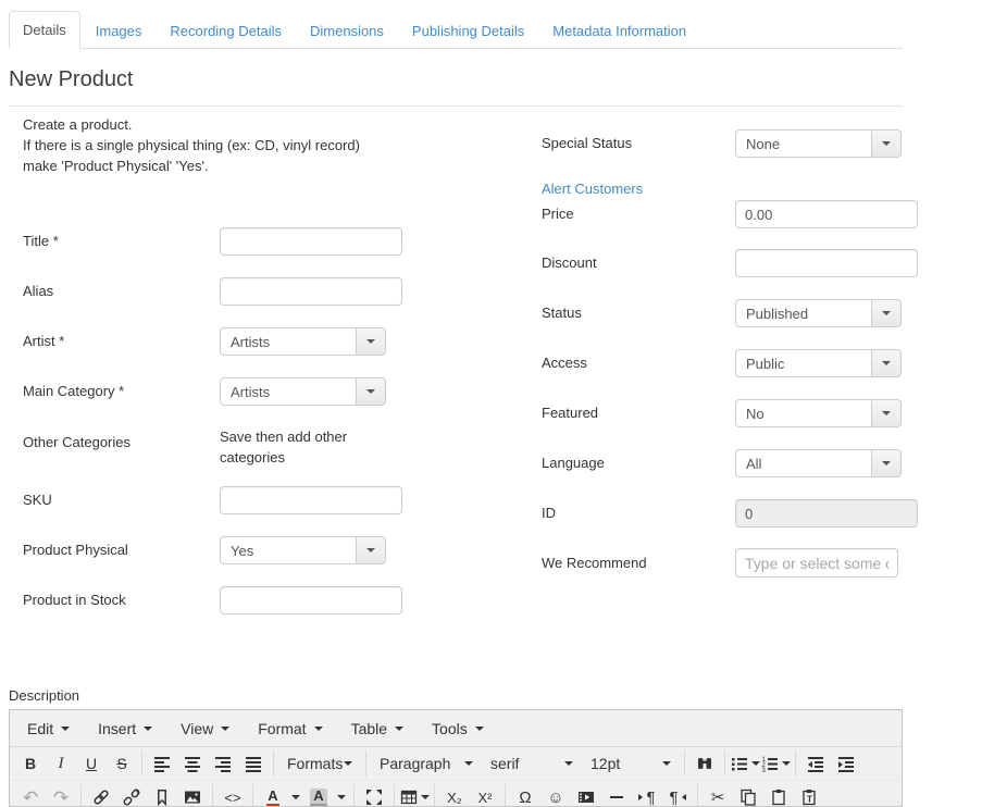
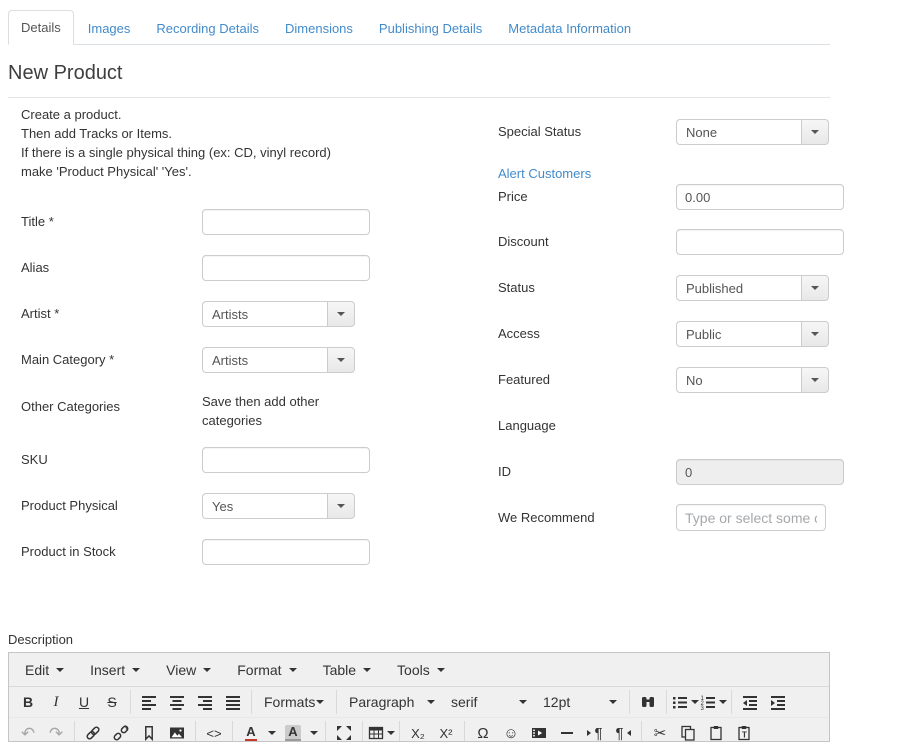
  Details
  Images
  Recording Details
  Dimensions
  Publishing Details
  Metadata Information
  New Product
  Create a product.
+ Then add Tracks or Items.
  If there is a single physical thing (ex: CD, vinyl record)
  make 'Product Physical' 'Yes'.
  Title *
  Alias
  Artist *
  Artists
  Main Category *
  Artists
  Other Categories
  Save then add other categories
  SKU
  Product Physical
  Yes
  Product in Stock
  Special Status
  None
  Alert Customers
  Price
  0.00
  Discount
  Status
  Published
  Access
  Public
  Featured
  No
  Language
- All
  ID
  0
  We Recommend
  Description
  Edit
  Insert
  View
  Format
  Table
  Tools
  B
  I
  U
  S
  Formats
  Paragraph
  serif
  12pt
  ↶
  ↷
  <>
  A
  A
  X₂
  X²
  Ω
  ☺
  ¶
  ¶
  ✂
  T
